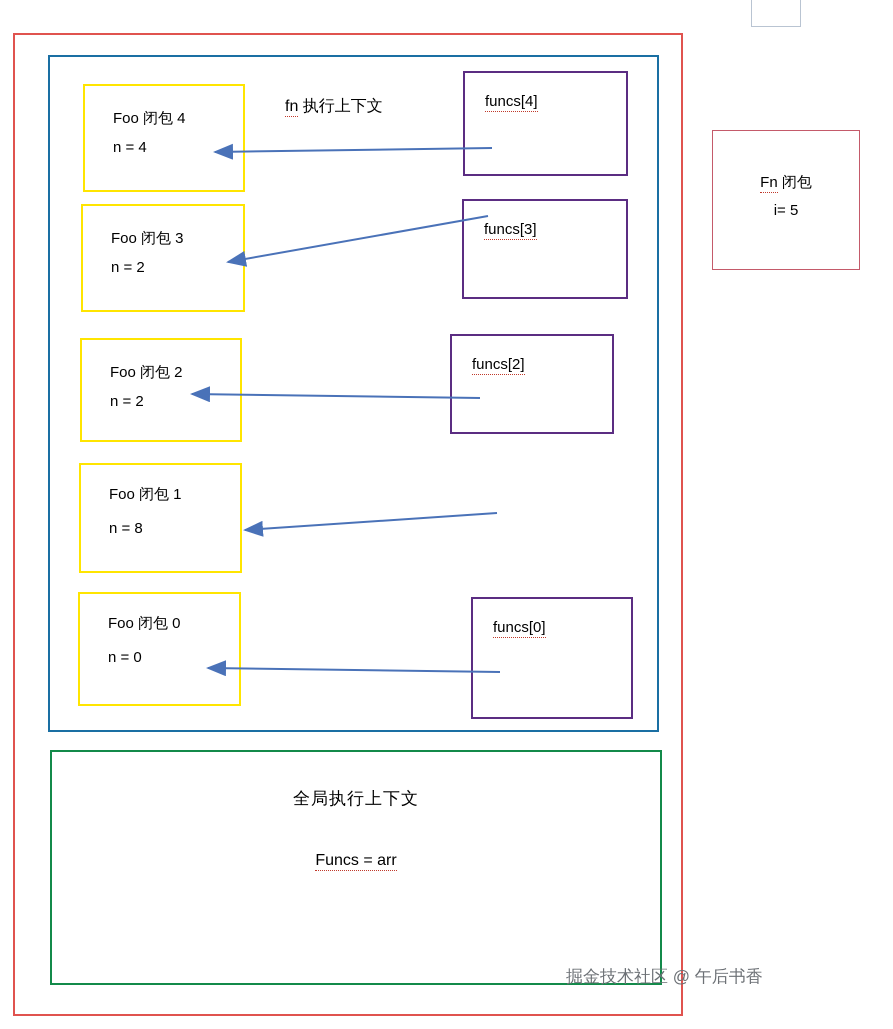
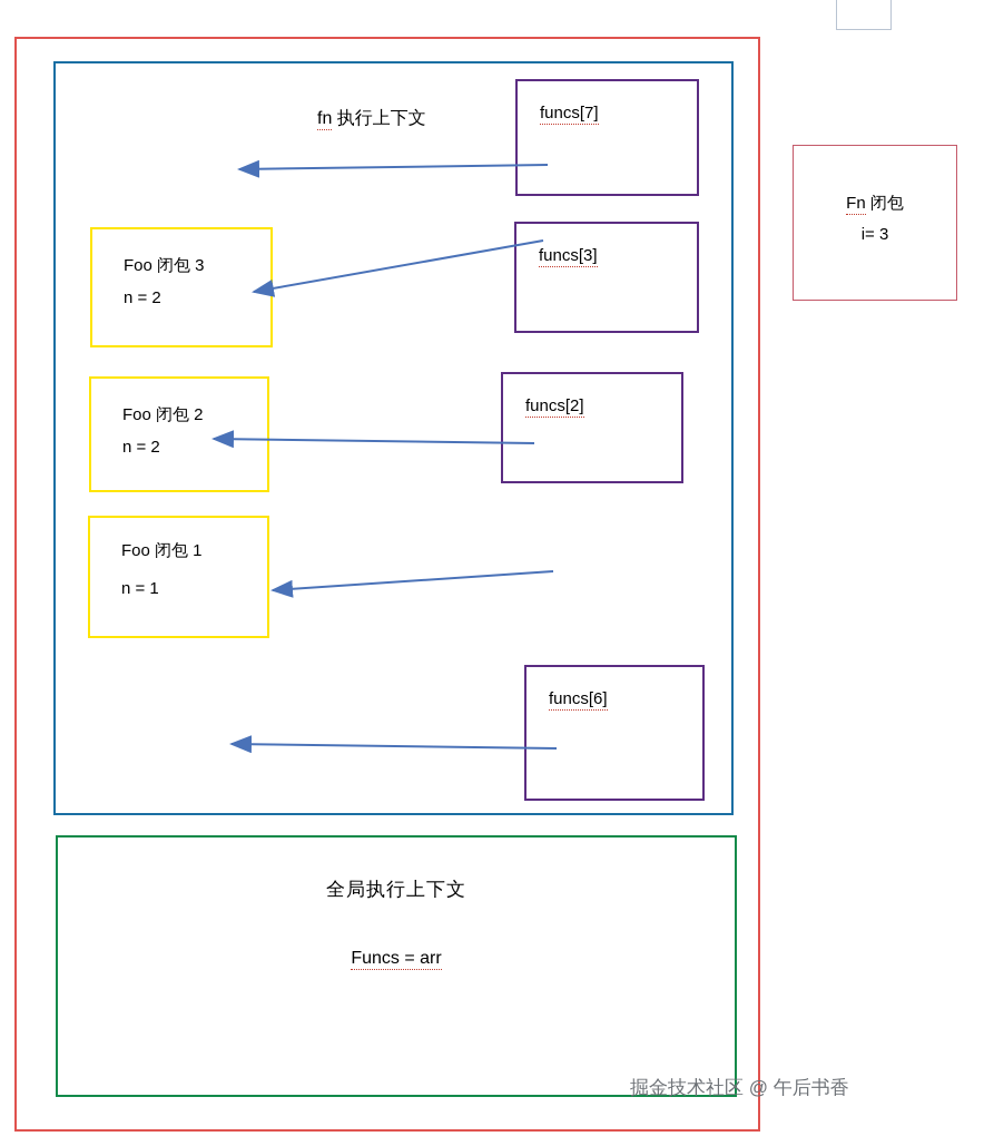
  fn 执行上下文
- Foo 闭包 4
- n = 4
  Foo 闭包 3
  n = 2
  Foo 闭包 2
  n = 2
  Foo 闭包 1
- n = 8
+ n = 1
- Foo 闭包 0
- n = 0
- funcs[4]
+ funcs[7]
  funcs[3]
  funcs[2]
- funcs[0]
+ funcs[6]
  全局执行上下文
  Funcs = arr
  Fn 闭包
- i= 5
+ i= 3
  掘金技术社区 @ 午后书香
